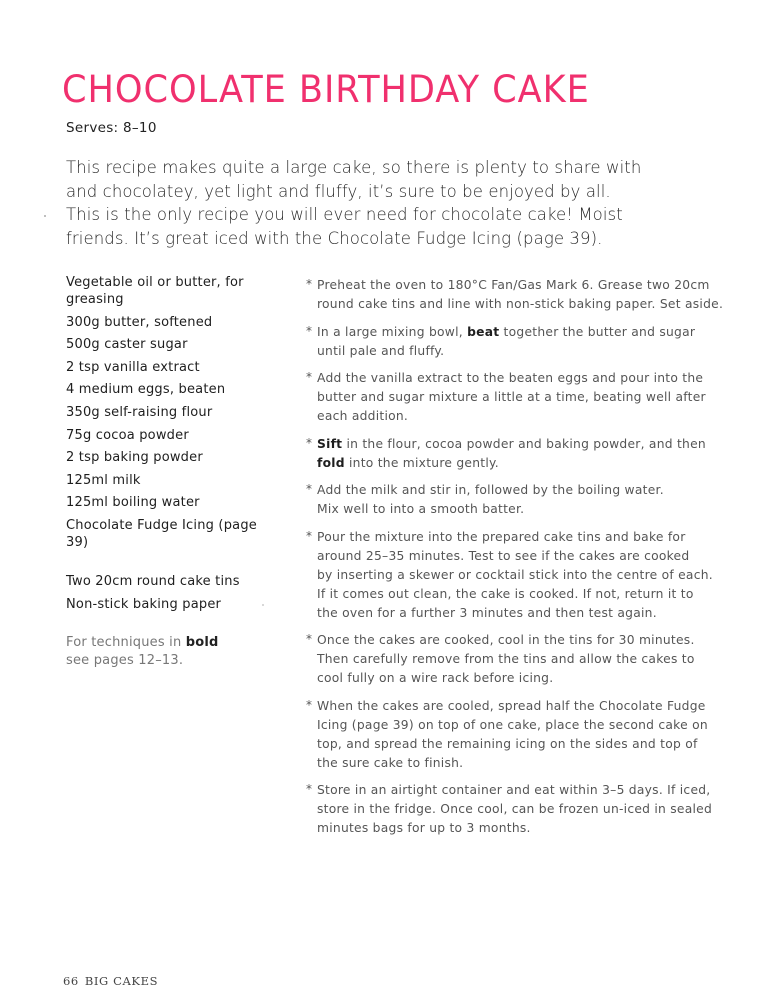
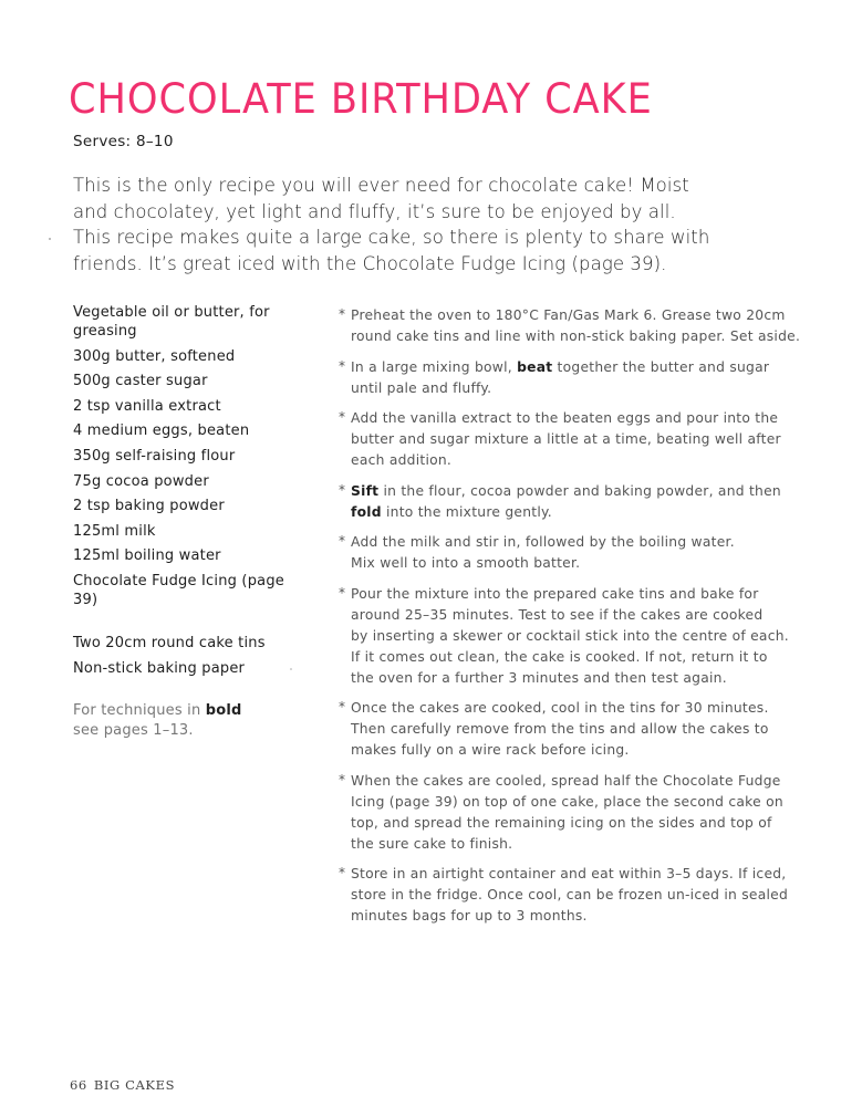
  CHOCOLATE BIRTHDAY CAKE
  Serves: 8–10
- This recipe makes quite a large cake, so there is plenty to share with
+ This is the only recipe you will ever need for chocolate cake! Moist
  and chocolatey, yet light and fluffy, it’s sure to be enjoyed by all.
- This is the only recipe you will ever need for chocolate cake! Moist
+ This recipe makes quite a large cake, so there is plenty to share with
  friends. It’s great iced with the Chocolate Fudge Icing (page 39).
  Vegetable oil or butter, for greasing
  300g butter, softened
  500g caster sugar
  2 tsp vanilla extract
  4 medium eggs, beaten
  350g self-raising flour
  75g cocoa powder
  2 tsp baking powder
  125ml milk
  125ml boiling water
  Chocolate Fudge Icing (page 39)
  Two 20cm round cake tins
  Non-stick baking paper
  For techniques in bold
- see pages 12–13.
+ see pages 1–13.
  *
  Preheat the oven to 180°C Fan/Gas Mark 6. Grease two 20cm
  round cake tins and line with non-stick baking paper. Set aside.
  *
  In a large mixing bowl, beat together the butter and sugar
  until pale and fluffy.
  *
  Add the vanilla extract to the beaten eggs and pour into the
  butter and sugar mixture a little at a time, beating well after
  each addition.
  *
  Sift in the flour, cocoa powder and baking powder, and then
  fold into the mixture gently.
  *
  Add the milk and stir in, followed by the boiling water.
  Mix well to into a smooth batter.
  *
  Pour the mixture into the prepared cake tins and bake for
  around 25–35 minutes. Test to see if the cakes are cooked
  by inserting a skewer or cocktail stick into the centre of each.
  If it comes out clean, the cake is cooked. If not, return it to
  the oven for a further 3 minutes and then test again.
  *
  Once the cakes are cooked, cool in the tins for 30 minutes.
  Then carefully remove from the tins and allow the cakes to
- cool fully on a wire rack before icing.
+ makes fully on a wire rack before icing.
  *
  When the cakes are cooled, spread half the Chocolate Fudge
  Icing (page 39) on top of one cake, place the second cake on
  top, and spread the remaining icing on the sides and top of
  the sure cake to finish.
  *
  Store in an airtight container and eat within 3–5 days. If iced,
  store in the fridge. Once cool, can be frozen un-iced in sealed
  minutes bags for up to 3 months.
  66 BIG CAKES
